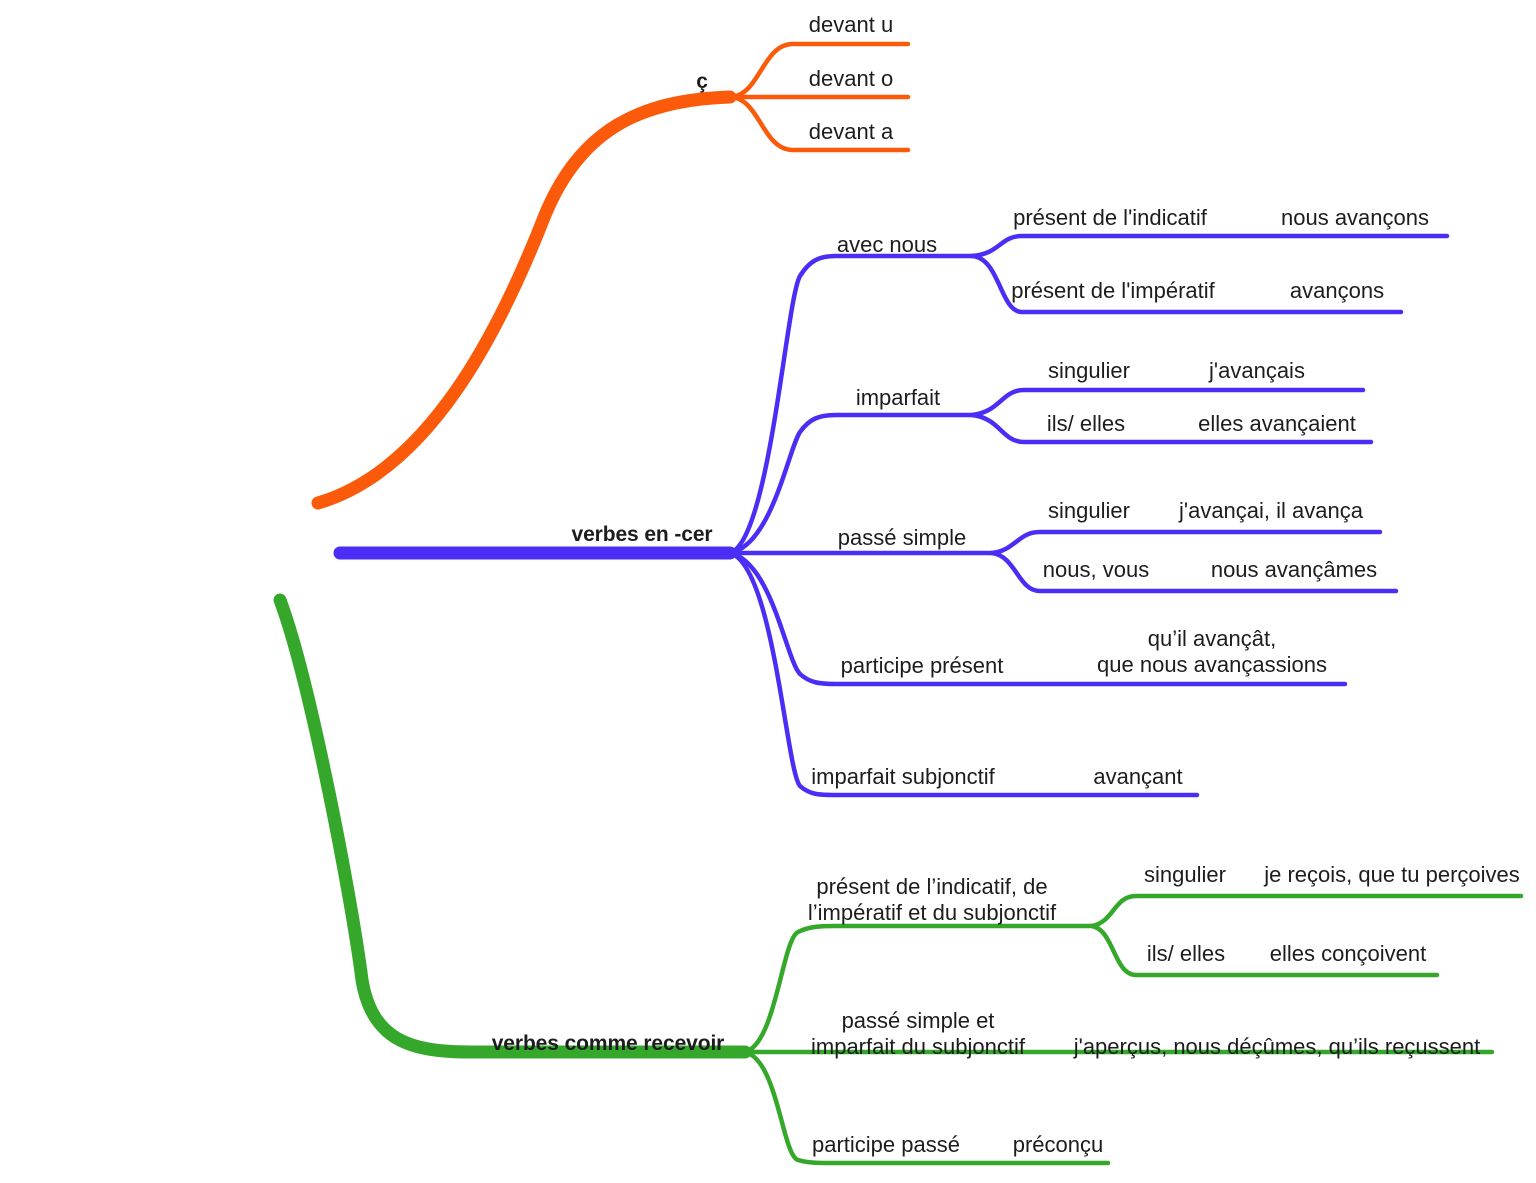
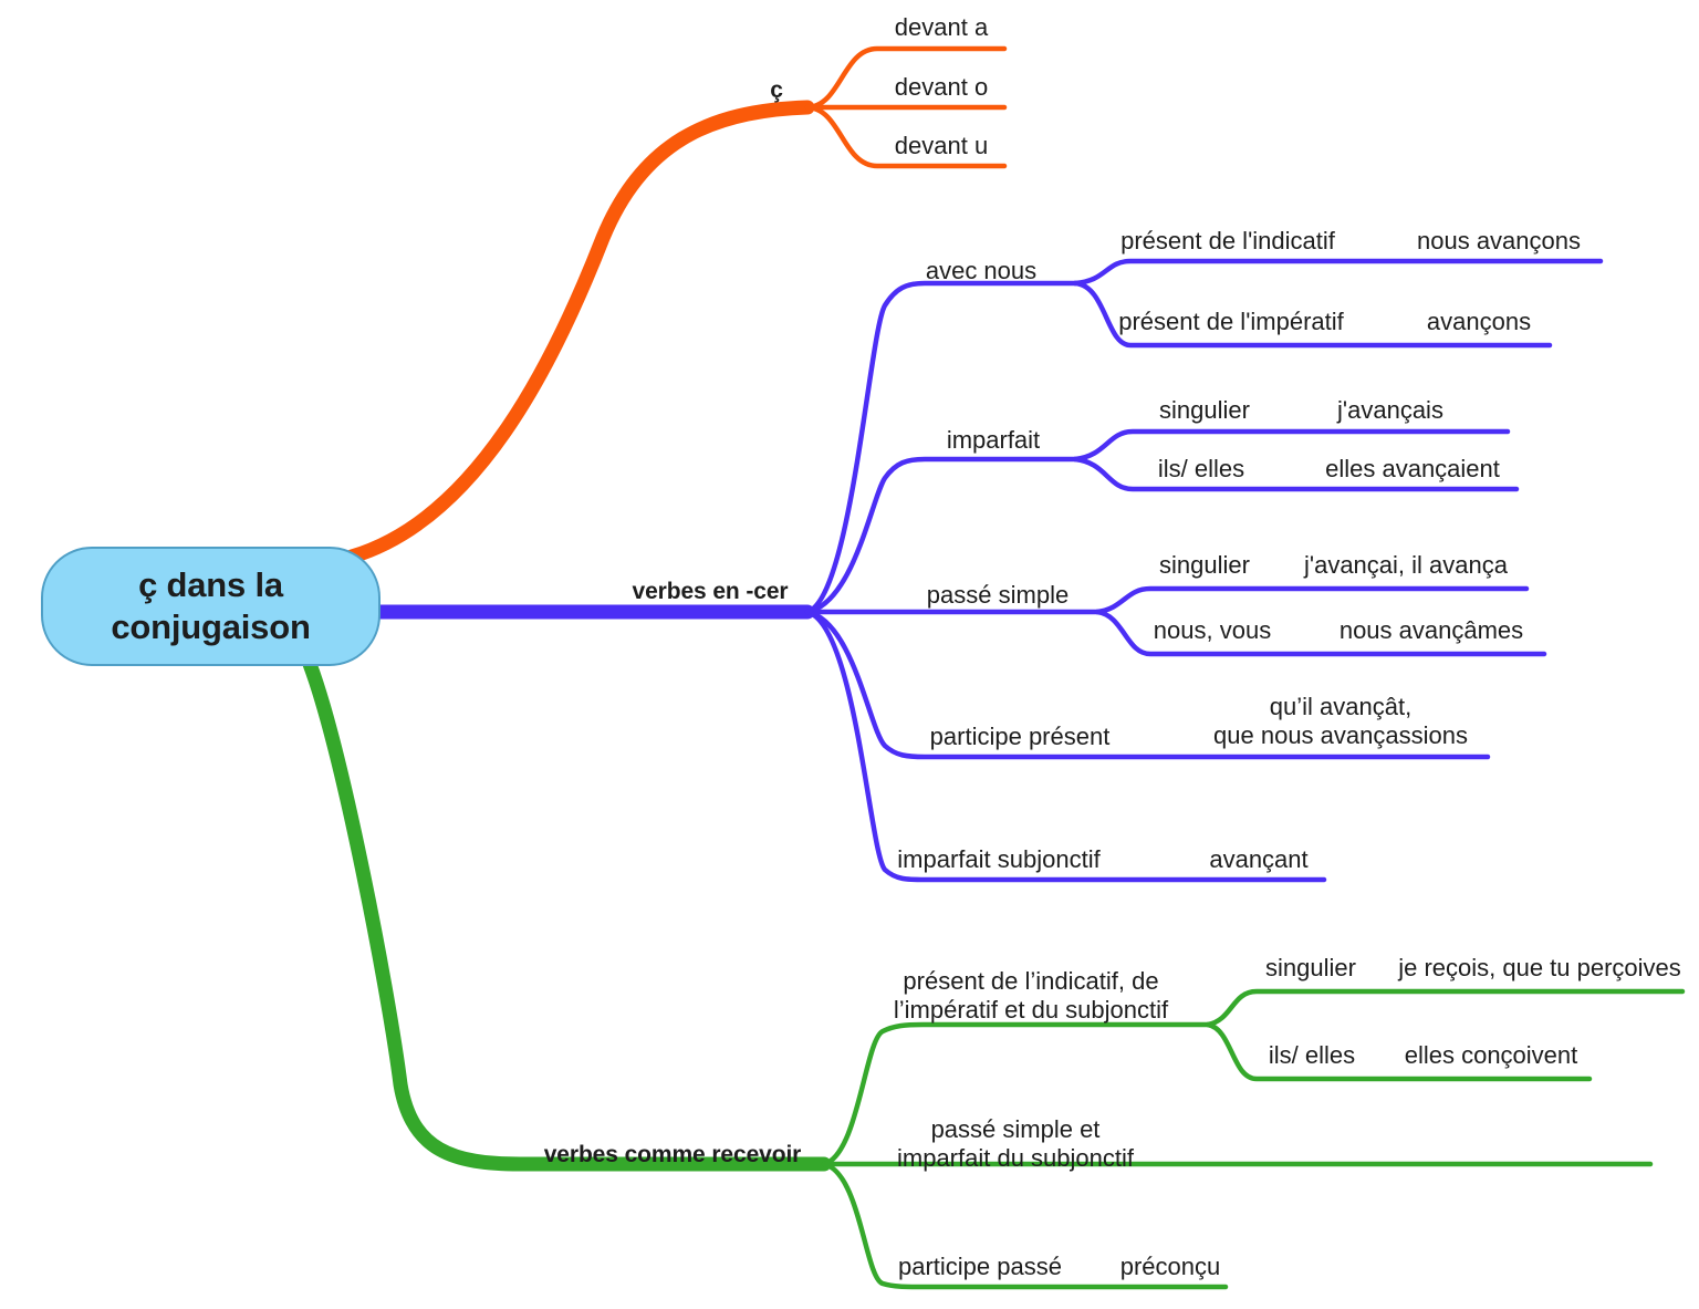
+ ç dans la
+ conjugaison
  ç
- devant u
+ devant a
  devant o
- devant a
+ devant u
  verbes en -cer
  avec nous
  présent de l'indicatif
  nous avançons
  présent de l'impératif
  avançons
  imparfait
  singulier
  j'avançais
  ils/ elles
  elles avançaient
  passé simple
  singulier
  j'avançai, il avança
  nous, vous
  nous avançâmes
  participe présent
  qu’il avançât,
  que nous avançassions
  imparfait subjonctif
  avançant
  verbes comme recevoir
  présent de l’indicatif, de
  l’impératif et du subjonctif
  singulier
  je reçois, que tu perçoives
  ils/ elles
  elles conçoivent
  passé simple et
  imparfait du subjonctif
- j'aperçus, nous déçûmes, qu’ils reçussent
  participe passé
  préconçu
